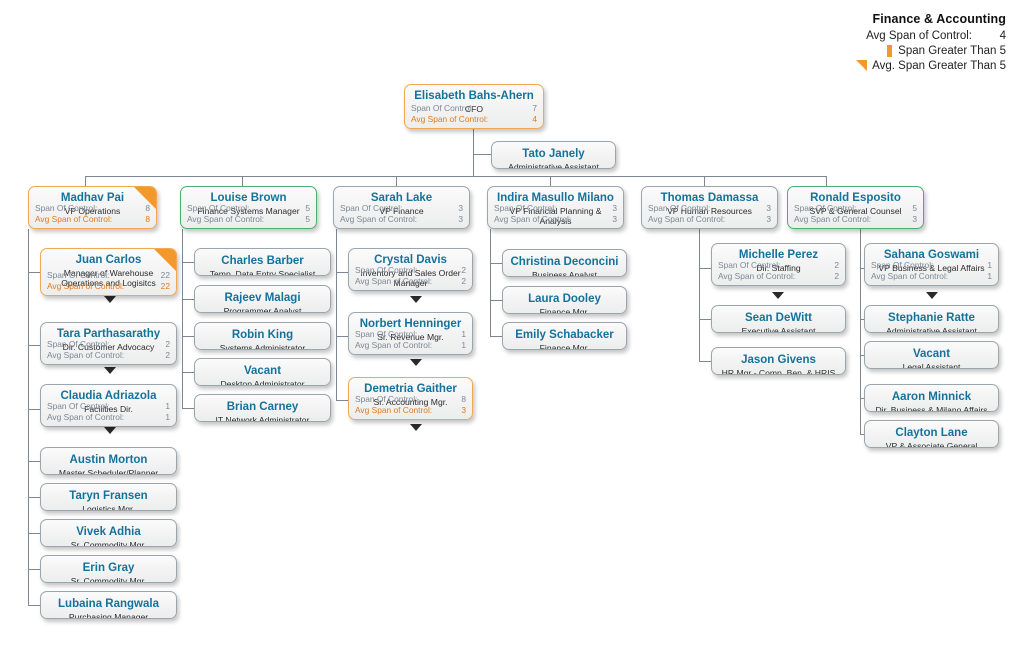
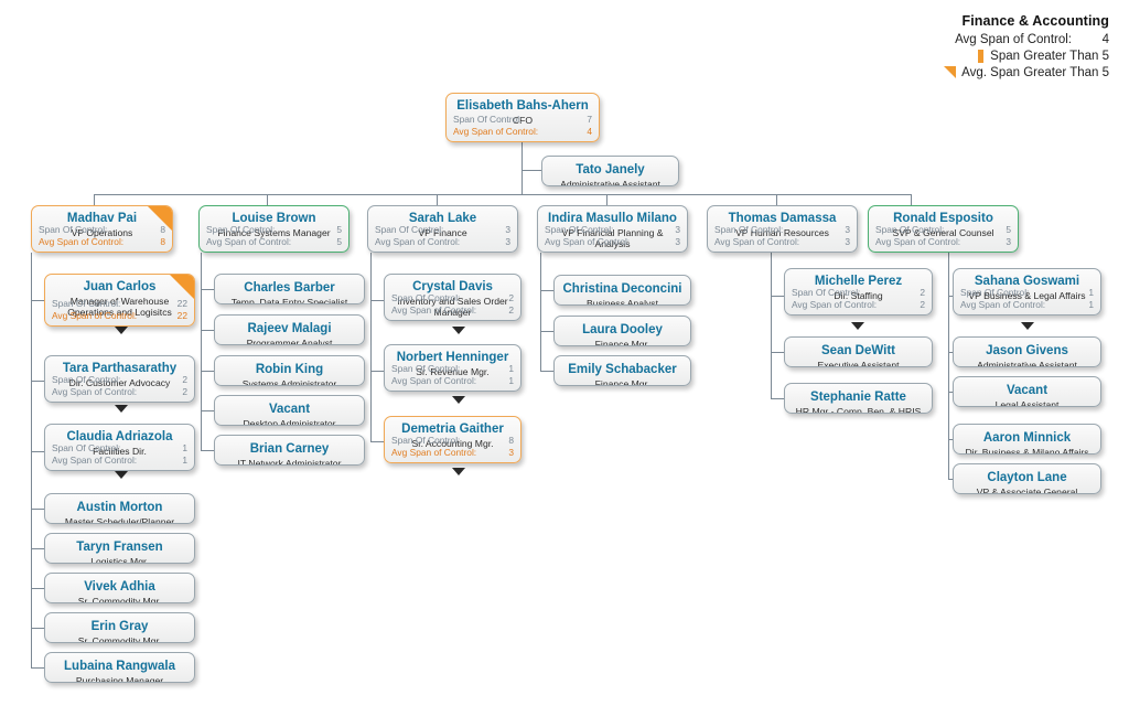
  Finance & Accounting
  Avg Span of Control:
  4
  Span Greater Than 5
  Avg. Span Greater Than 5
  Elisabeth Bahs-Ahern
  CFO
  Span Of Control:
  7
  Avg Span of Control:
  4
  Tato Janely
  Administrative Assistant
  Madhav Pai
  VP Operations
  Span Of Control:
  8
  Avg Span of Control:
  8
  Louise Brown
  Finance Systems Manager
  Span Of Control:
  5
  Avg Span of Control:
  5
  Sarah Lake
  VP Finance
  Span Of Control:
  3
  Avg Span of Control:
  3
  Indira Masullo Milano
  VP Financial Planning & Analysis
  Span Of Control:
  3
  Avg Span of Control:
  3
  Thomas Damassa
  VP Human Resources
  Span Of Control:
  3
  Avg Span of Control:
  3
  Ronald Esposito
  SVP & General Counsel
  Span Of Control:
  5
  Avg Span of Control:
  3
  Juan Carlos
  Manager of Warehouse Operations and Logisitcs
  Span Of Control:
  22
  Avg Span of Control:
  22
  Tara Parthasarathy
  Dir. Customer Advocacy
  Span Of Control:
  2
  Avg Span of Control:
  2
  Claudia Adriazola
  Facilities Dir.
  Span Of Control:
  1
  Avg Span of Control:
  1
  Austin Morton
  Master Scheduler/Planner
  Taryn Fransen
  Logistics Mgr.
  Vivek Adhia
  Sr. Commodity Mgr.
  Erin Gray
  Sr. Commodity Mgr.
  Lubaina Rangwala
  Purchasing Manager
  Charles Barber
  Temp. Data Entry Specialist
  Rajeev Malagi
  Programmer Analyst
  Robin King
  Systems Administrator
  Vacant
  Desktop Administrator
  Brian Carney
  IT Network Administrator
  Crystal Davis
  Inventory and Sales Order Manager
  Span Of Control:
  2
  Avg Span of Control:
  2
  Norbert Henninger
  Sr. Revenue Mgr.
  Span Of Control:
  1
  Avg Span of Control:
  1
  Demetria Gaither
  Sr. Accounting Mgr.
  Span Of Control:
  8
  Avg Span of Control:
  3
  Christina Deconcini
  Business Analyst
  Laura Dooley
  Finance Mgr.
  Emily Schabacker
  Finance Mgr.
  Michelle Perez
  Dir. Staffing
  Span Of Control:
  2
  Avg Span of Control:
  2
  Sean DeWitt
  Executive Assistant
- Jason Givens
+ Stephanie Ratte
  HR Mgr - Comp, Ben, & HRIS
  Sahana Goswami
  VP Business & Legal Affairs
  Span Of Control:
  1
  Avg Span of Control:
  1
- Stephanie Ratte
+ Jason Givens
  Administrative Assistant
  Vacant
  Legal Assistant
  Aaron Minnick
  Dir. Business & Milano Affairs
  Clayton Lane
  VP & Associate General
